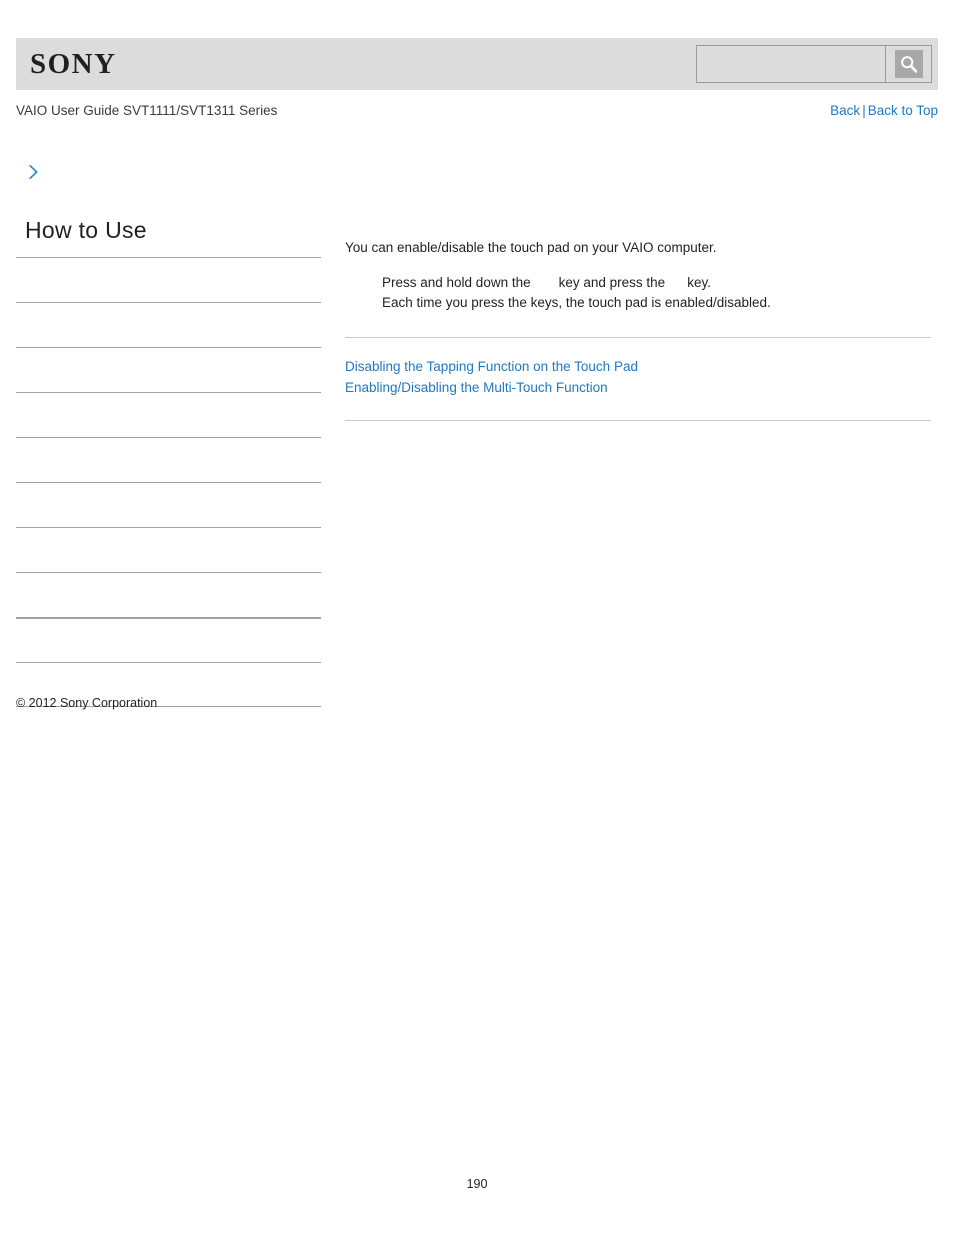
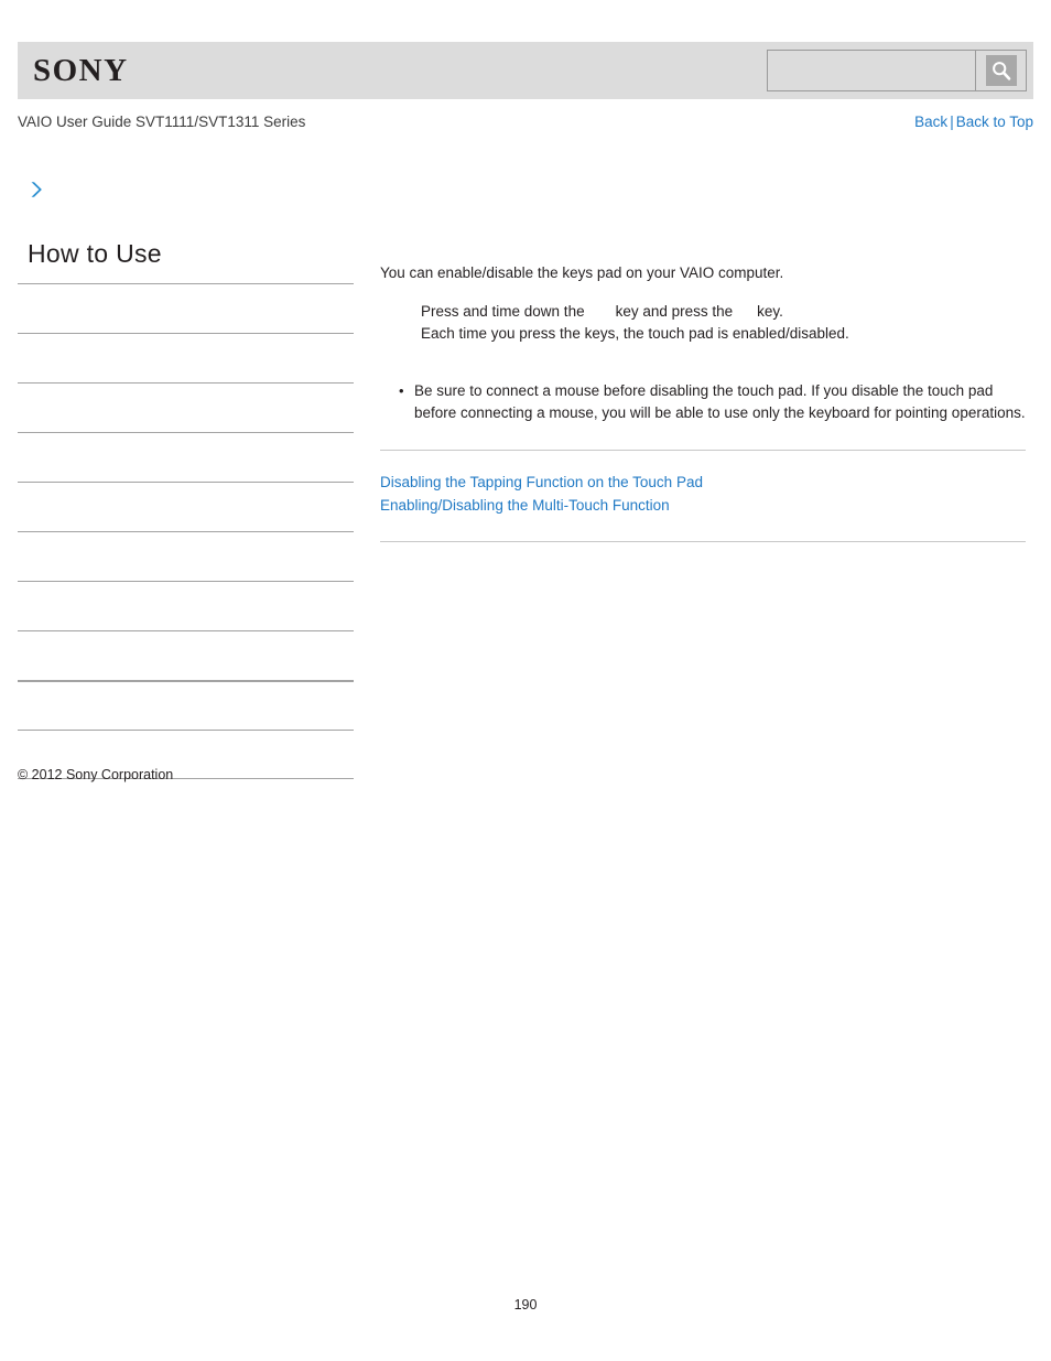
  SONY
  VAIO User Guide SVT1111/SVT1311 Series
  Back | Back to Top
  How to Use
  © 2012 Sony Corporation
- You can enable/disable the touch pad on your VAIO computer.
+ You can enable/disable the keys pad on your VAIO computer.
- Press and hold down the key and press the key.
+ Press and time down the key and press the key.
  Each time you press the keys, the touch pad is enabled/disabled.
+ Be sure to connect a mouse before disabling the touch pad. If you disable the touch pad before connecting a mouse, you will be able to use only the keyboard for pointing operations.
  Disabling the Tapping Function on the Touch Pad
  Enabling/Disabling the Multi-Touch Function
  190
